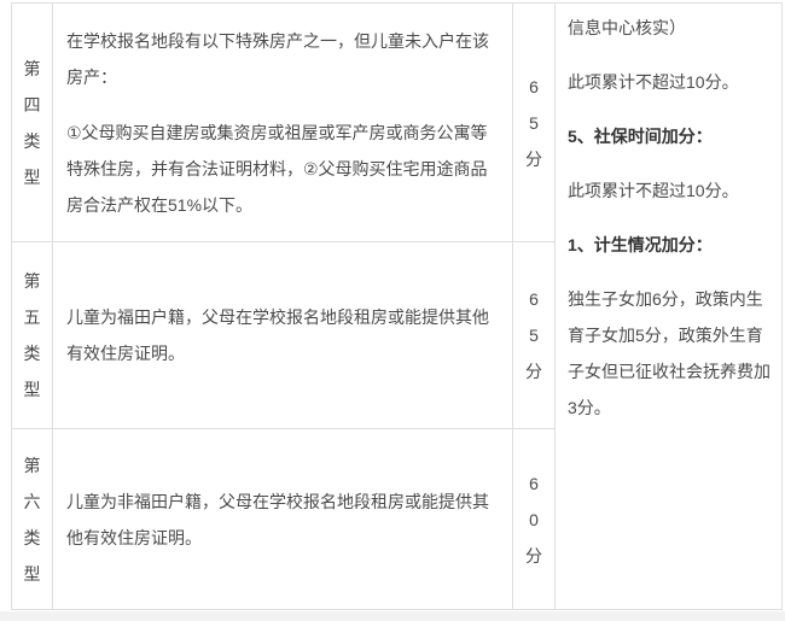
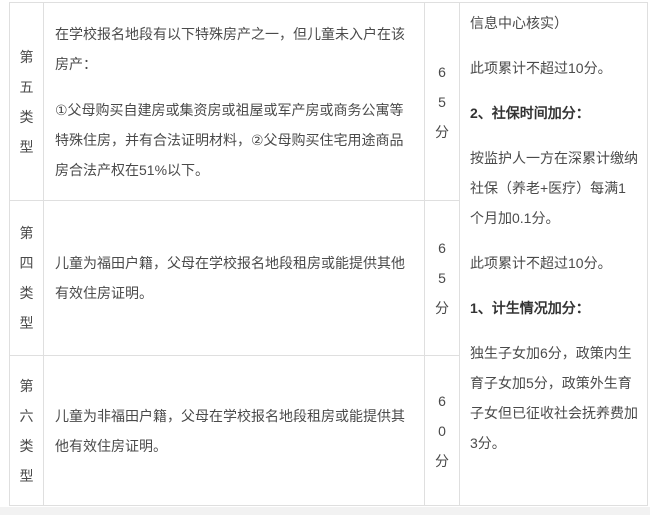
- 第四类型
+ 第五类型
  在学校报名地段有以下特殊房产之一，但儿童未入户在该
  房产：
  ①父母购买自建房或集资房或祖屋或军产房或商务公寓等
  特殊住房，并有合法证明材料，②父母购买住宅用途商品
  房合法产权在51%以下。
  65分
- 第五类型
+ 第四类型
  儿童为福田户籍，父母在学校报名地段租房或能提供其他
  有效住房证明。
  65分
  第六类型
  儿童为非福田户籍，父母在学校报名地段租房或能提供其
  他有效住房证明。
  60分
  信息中心核实）
  此项累计不超过10分。
- 5、社保时间加分：
+ 2、社保时间加分：
+ 按监护人一方在深累计缴纳
+ 社保（养老+医疗）每满1
+ 个月加0.1分。
  此项累计不超过10分。
  1、计生情况加分：
  独生子女加6分，政策内生
  育子女加5分，政策外生育
  子女但已征收社会抚养费加
  3分。
